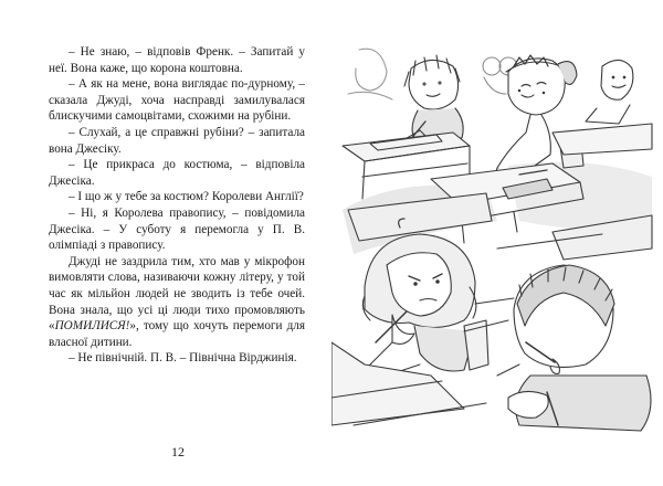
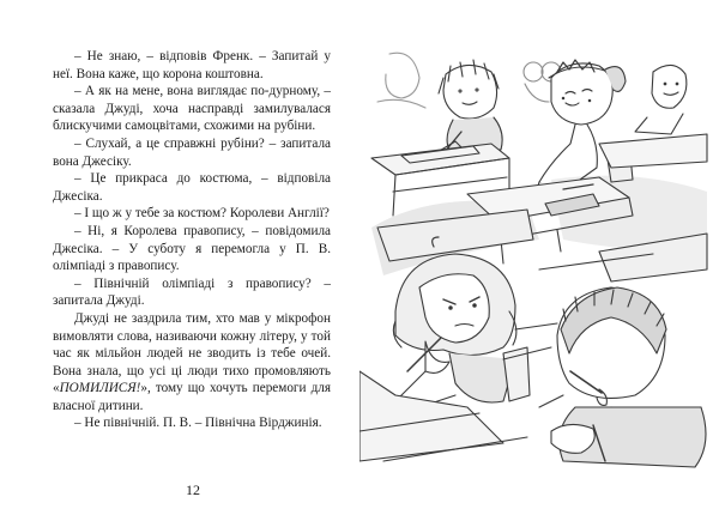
  – Не знаю, – відповів Френк. – Запитай у неї. Вона каже, що корона коштовна.
  – А як на мене, вона виглядає по-дурному, – сказала Джуді, хоча насправді замилувалася блискучими самоцвітами, схожими на рубіни.
  – Слухай, а це справжні рубіни? – запитала вона Джесіку.
  – Це прикраса до костюма, – відповіла Джесіка.
  – І що ж у тебе за костюм? Королеви Англії?
  – Ні, я Королева правопису, – повідомила Джесіка. – У суботу я перемогла у П. В. олімпіаді з правопису.
+ – Північній олімпіаді з правопису? – запитала Джуді.
  Джуді не заздрила тим, хто мав у мікрофон вимовляти слова, називаючи кожну літеру, у той час як мільйон людей не зводить із тебе очей. Вона знала, що усі ці люди тихо промовляють «ПОМИЛИСЯ!», тому що хочуть перемоги для власної дитини.
  – Не північній. П. В. – Північна Вірджинія.
  12
